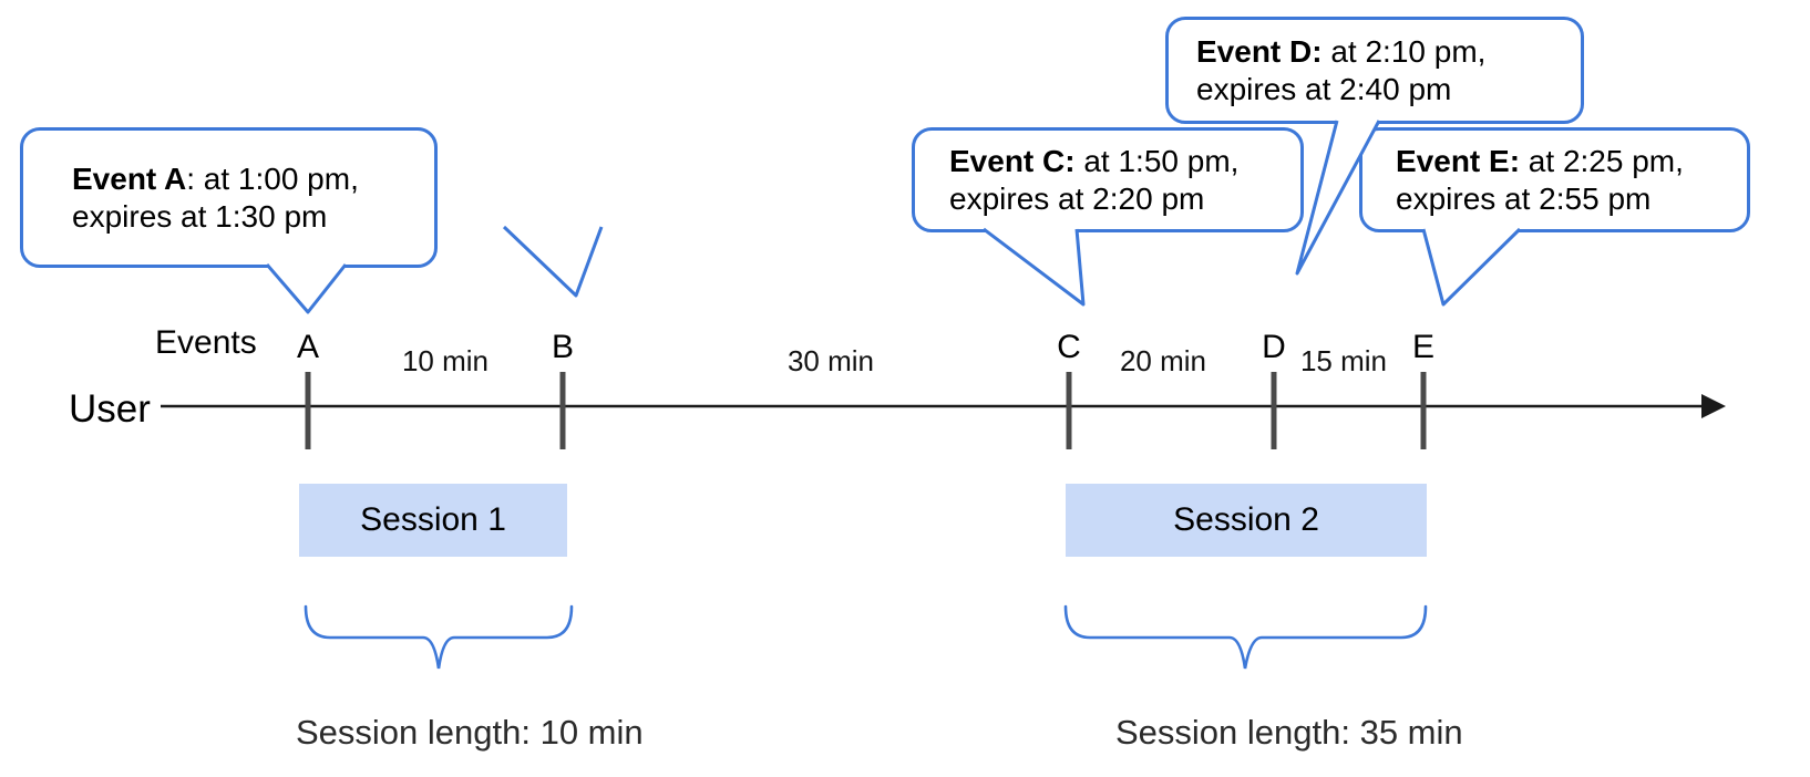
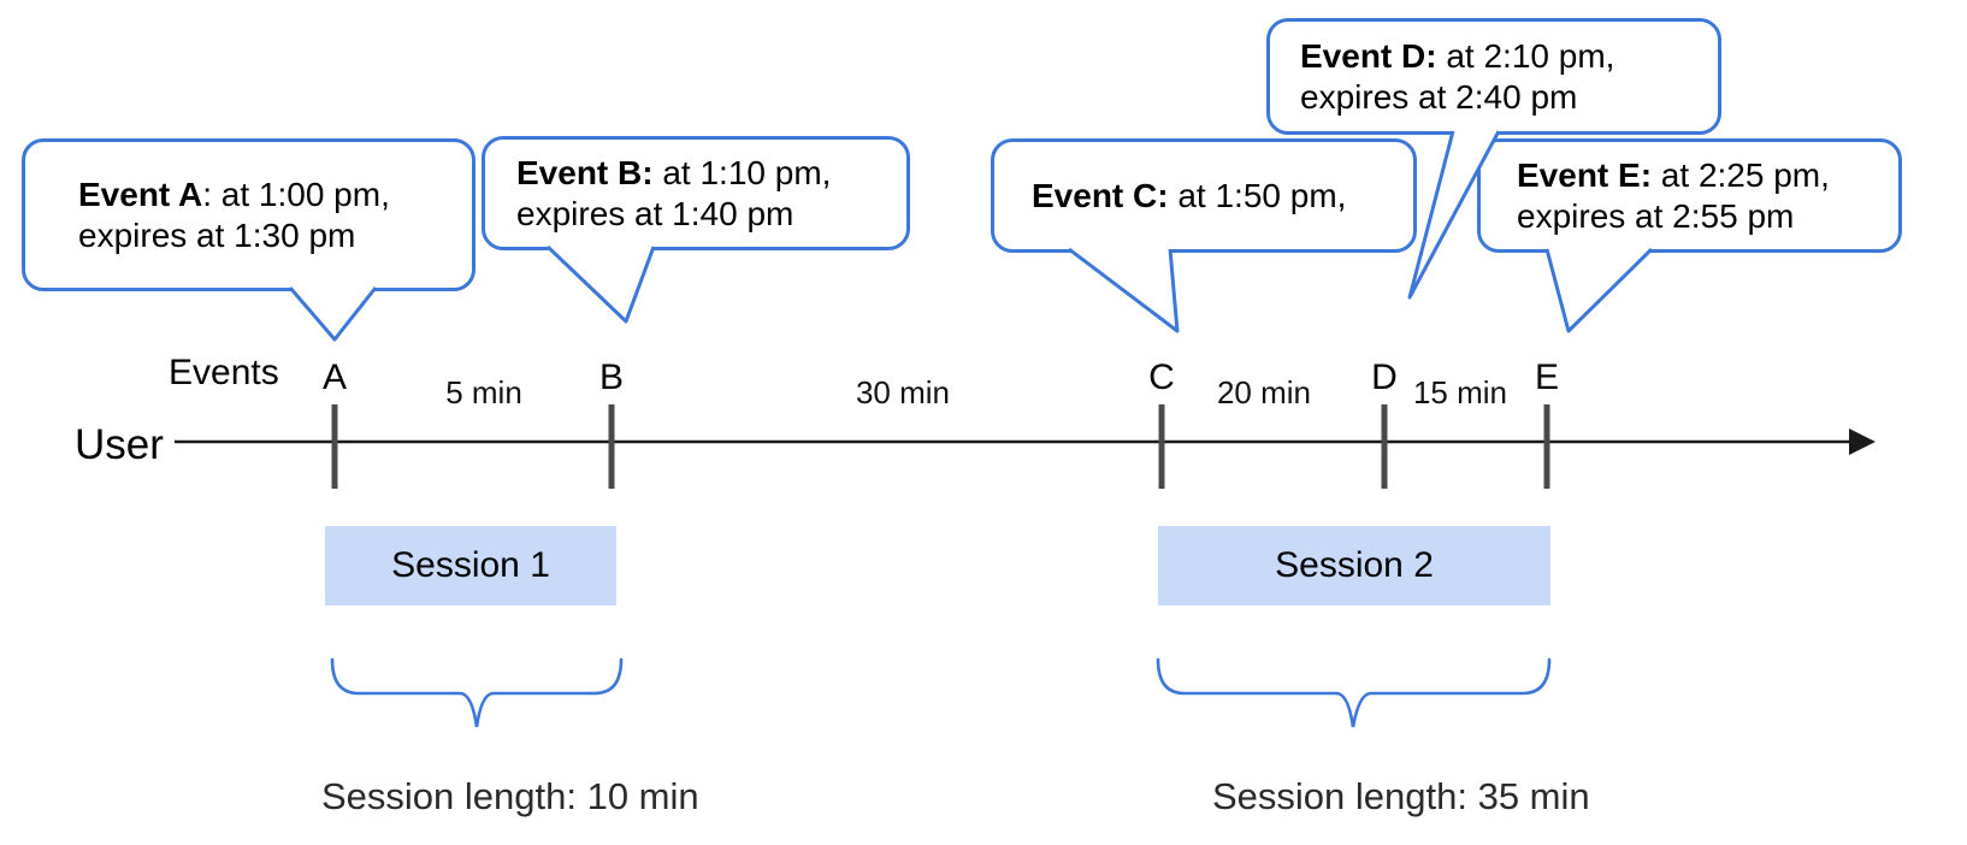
  Event A: at 1:00 pm,
  expires at 1:30 pm
+ Event B: at 1:10 pm,
+ expires at 1:40 pm
  Event C: at 1:50 pm,
- expires at 2:20 pm
  Event D: at 2:10 pm,
  expires at 2:40 pm
  Event E: at 2:25 pm,
  expires at 2:55 pm
  Events
  User
  A
  B
  C
  D
  E
- 10 min
+ 5 min
  30 min
  20 min
  15 min
  Session 1
  Session 2
  Session length: 10 min
  Session length: 35 min
